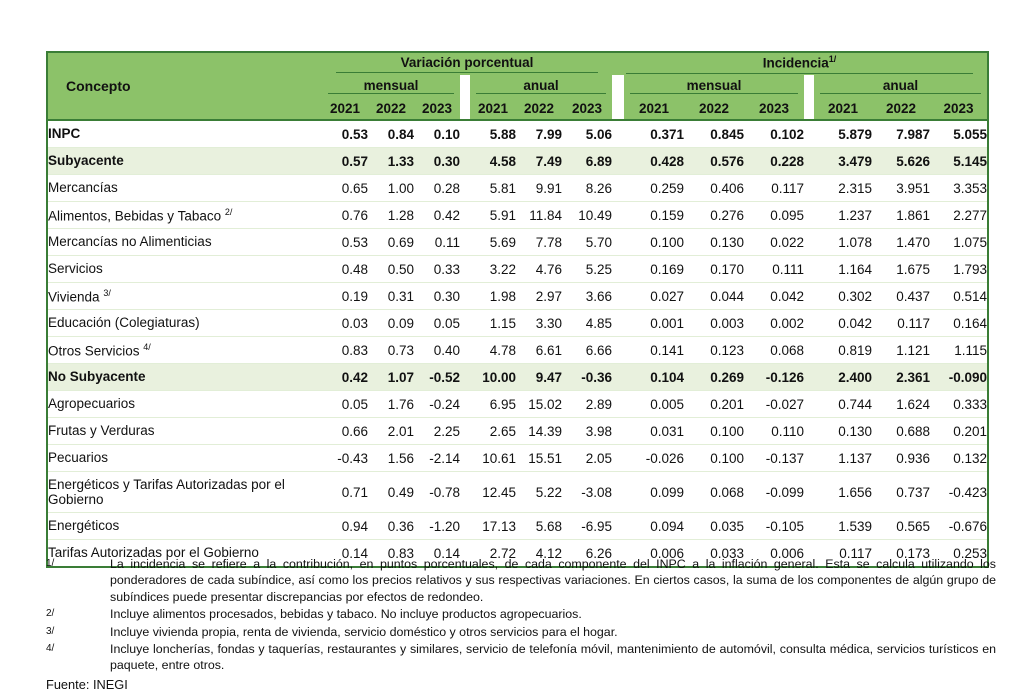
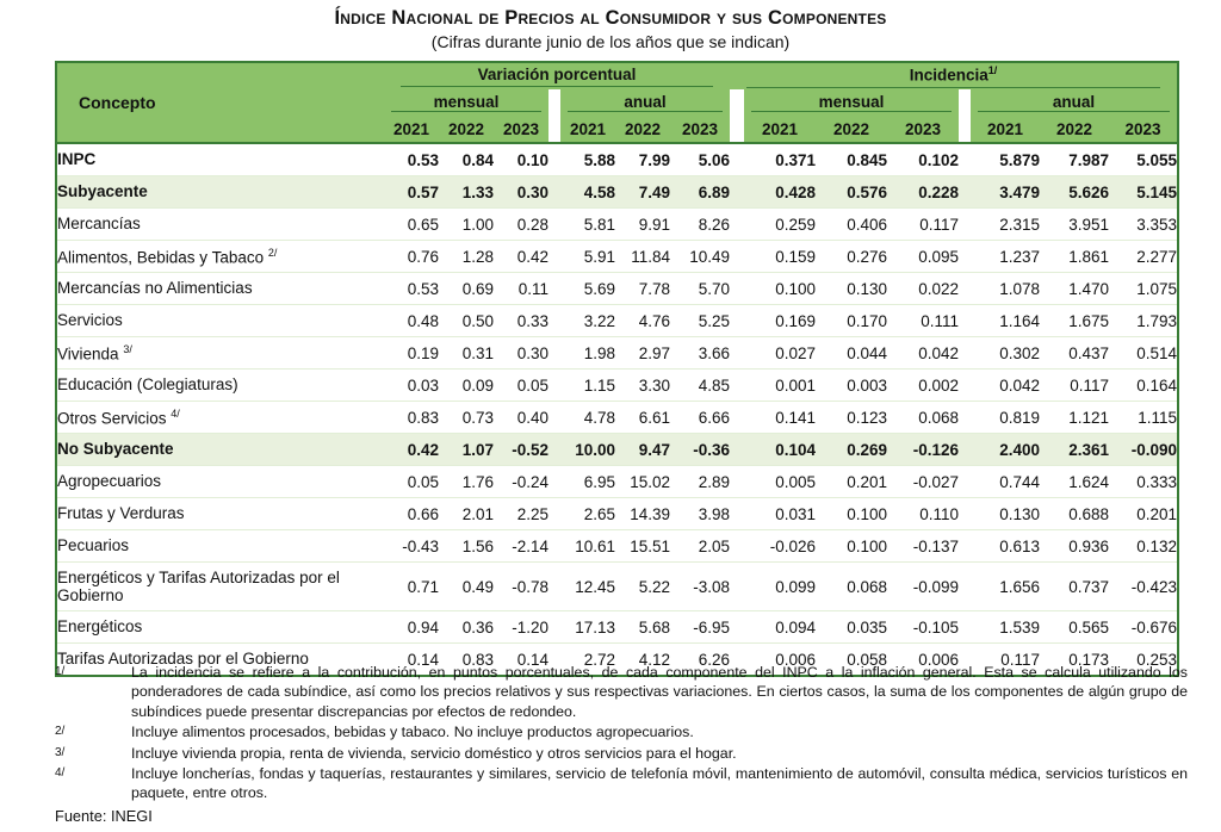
+ Índice Nacional de Precios al Consumidor y sus Componentes
+ (Cifras durante junio de los años que se indican)
  Concepto	Variación porcentual	Incidencia1/
  mensual		anual		mensual		anual
  2021	2022	2023		2021	2022	2023		2021	2022	2023		2021	2022	2023
  INPC	0.53	0.84	0.10		5.88	7.99	5.06		0.371	0.845	0.102		5.879	7.987	5.055
  Subyacente	0.57	1.33	0.30		4.58	7.49	6.89		0.428	0.576	0.228		3.479	5.626	5.145
  Mercancías	0.65	1.00	0.28		5.81	9.91	8.26		0.259	0.406	0.117		2.315	3.951	3.353
  Alimentos, Bebidas y Tabaco 2/	0.76	1.28	0.42		5.91	11.84	10.49		0.159	0.276	0.095		1.237	1.861	2.277
  Mercancías no Alimenticias	0.53	0.69	0.11		5.69	7.78	5.70		0.100	0.130	0.022		1.078	1.470	1.075
  Servicios	0.48	0.50	0.33		3.22	4.76	5.25		0.169	0.170	0.111		1.164	1.675	1.793
  Vivienda 3/	0.19	0.31	0.30		1.98	2.97	3.66		0.027	0.044	0.042		0.302	0.437	0.514
  Educación (Colegiaturas)	0.03	0.09	0.05		1.15	3.30	4.85		0.001	0.003	0.002		0.042	0.117	0.164
  Otros Servicios 4/	0.83	0.73	0.40		4.78	6.61	6.66		0.141	0.123	0.068		0.819	1.121	1.115
  No Subyacente	0.42	1.07	-0.52		10.00	9.47	-0.36		0.104	0.269	-0.126		2.400	2.361	-0.090
  Agropecuarios	0.05	1.76	-0.24		6.95	15.02	2.89		0.005	0.201	-0.027		0.744	1.624	0.333
  Frutas y Verduras	0.66	2.01	2.25		2.65	14.39	3.98		0.031	0.100	0.110		0.130	0.688	0.201
- Pecuarios	-0.43	1.56	-2.14		10.61	15.51	2.05		-0.026	0.100	-0.137		1.137	0.936	0.132
+ Pecuarios	-0.43	1.56	-2.14		10.61	15.51	2.05		-0.026	0.100	-0.137		0.613	0.936	0.132
  Energéticos y Tarifas Autorizadas por el Gobierno	0.71	0.49	-0.78		12.45	5.22	-3.08		0.099	0.068	-0.099		1.656	0.737	-0.423
  Energéticos	0.94	0.36	-1.20		17.13	5.68	-6.95		0.094	0.035	-0.105		1.539	0.565	-0.676
- Tarifas Autorizadas por el Gobierno	0.14	0.83	0.14		2.72	4.12	6.26		0.006	0.033	0.006		0.117	0.173	0.253
+ Tarifas Autorizadas por el Gobierno	0.14	0.83	0.14		2.72	4.12	6.26		0.006	0.058	0.006		0.117	0.173	0.253
  1/
  La incidencia se refiere a la contribución, en puntos porcentuales, de cada componente del INPC a la inflación general. Esta se calcula utilizando los ponderadores de cada subíndice, así como los precios relativos y sus respectivas variaciones. En ciertos casos, la suma de los componentes de algún grupo de subíndices puede presentar discrepancias por efectos de redondeo.
  2/
  Incluye alimentos procesados, bebidas y tabaco. No incluye productos agropecuarios.
  3/
  Incluye vivienda propia, renta de vivienda, servicio doméstico y otros servicios para el hogar.
  4/
  Incluye loncherías, fondas y taquerías, restaurantes y similares, servicio de telefonía móvil, mantenimiento de automóvil, consulta médica, servicios turísticos en paquete, entre otros.
  Fuente: INEGI
